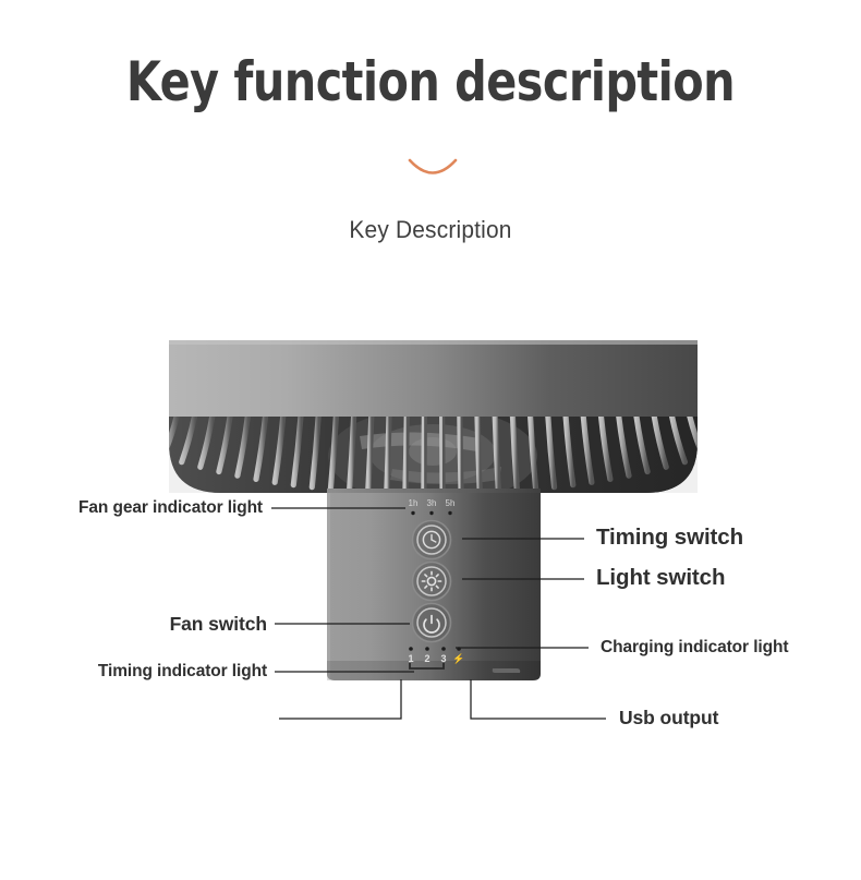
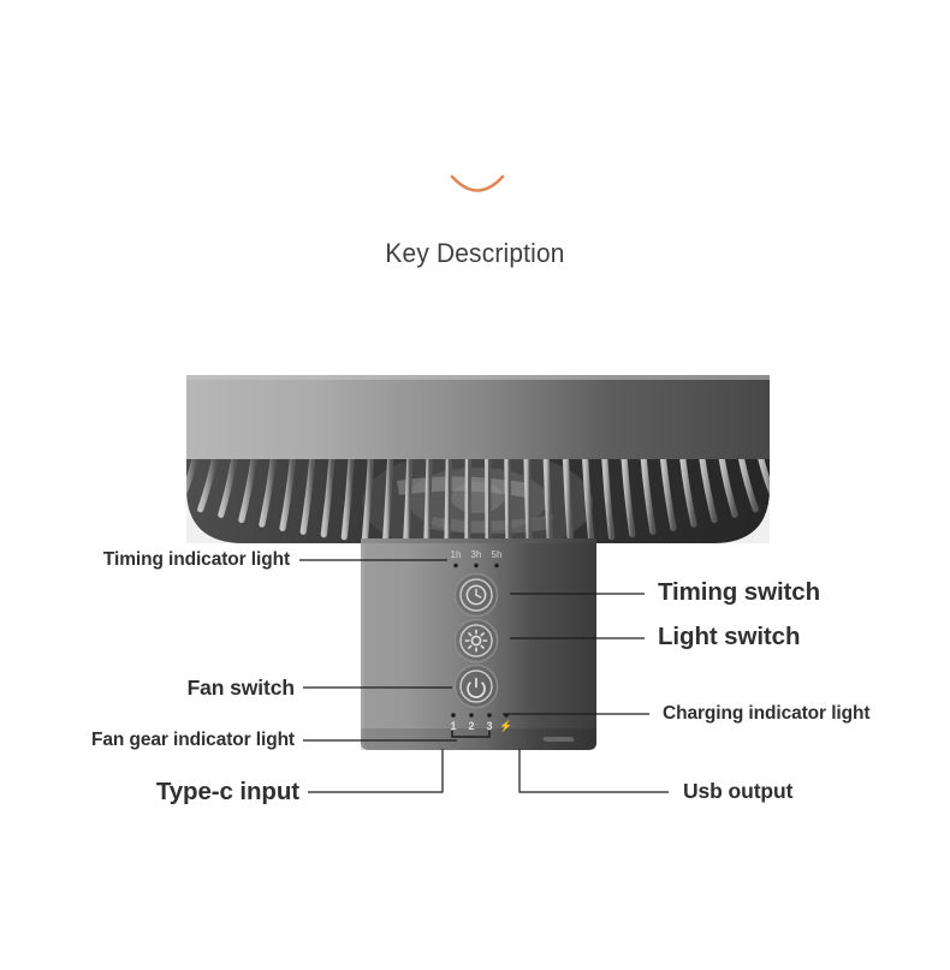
- Key function description
  Key Description
  1h
  3h
  5h
  1
  2
  3
  ⚡
- Fan gear indicator light
+ Timing indicator light
  Fan switch
- Timing indicator light
+ Fan gear indicator light
+ Type-c input
  Timing switch
  Light switch
  Charging indicator light
  Usb output
